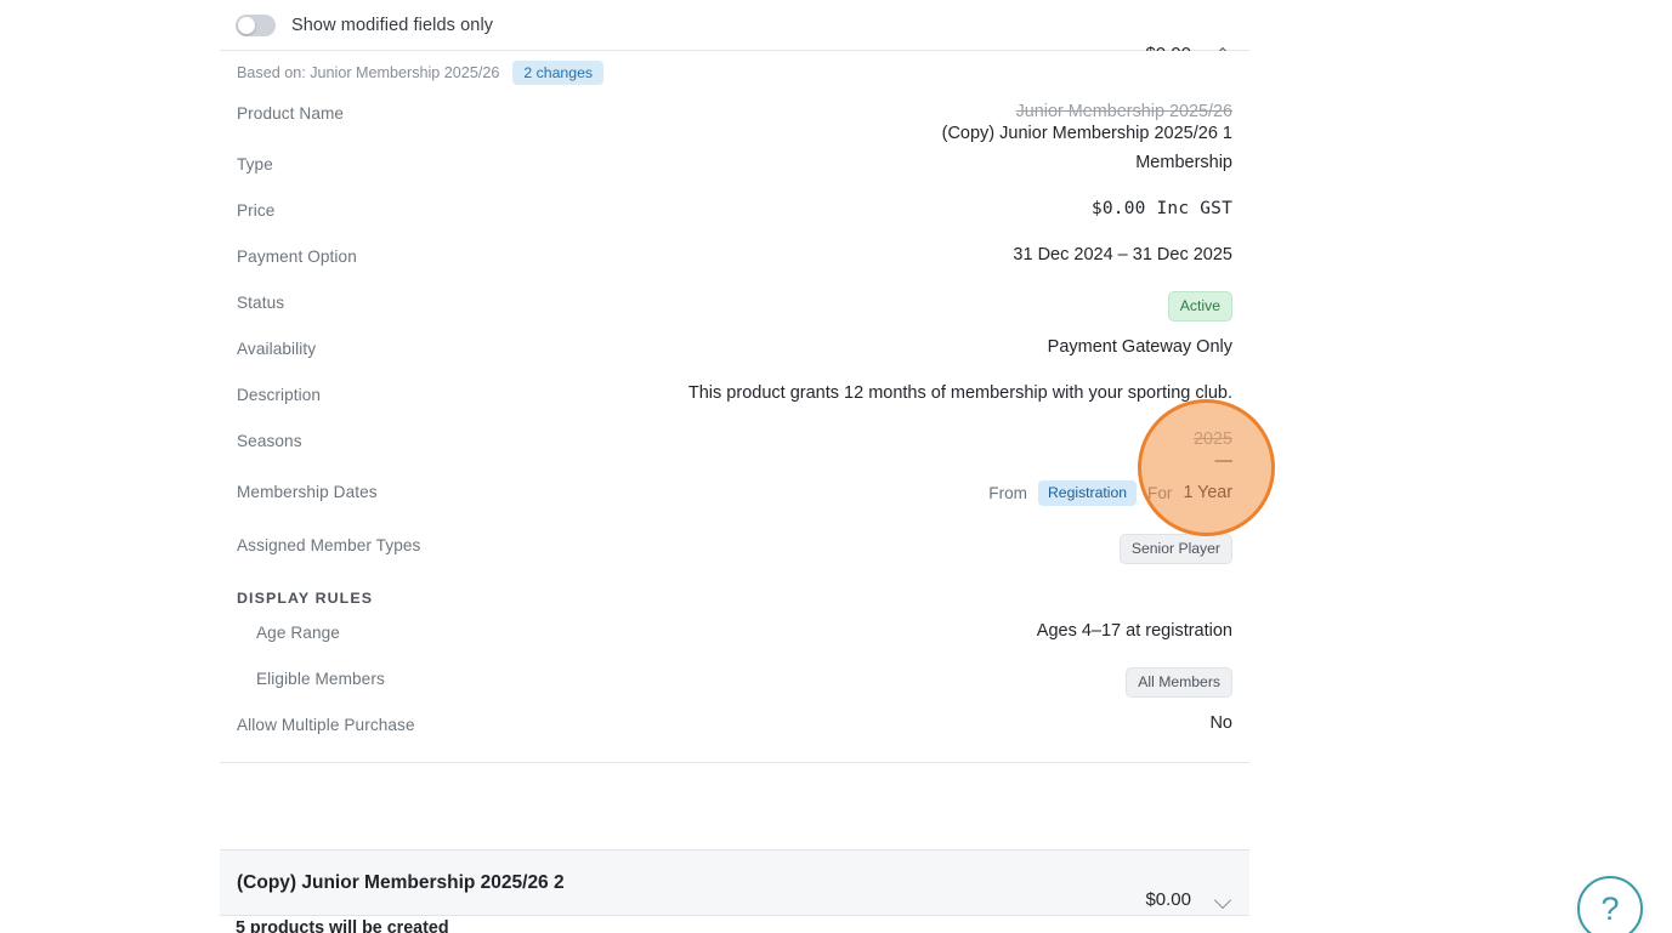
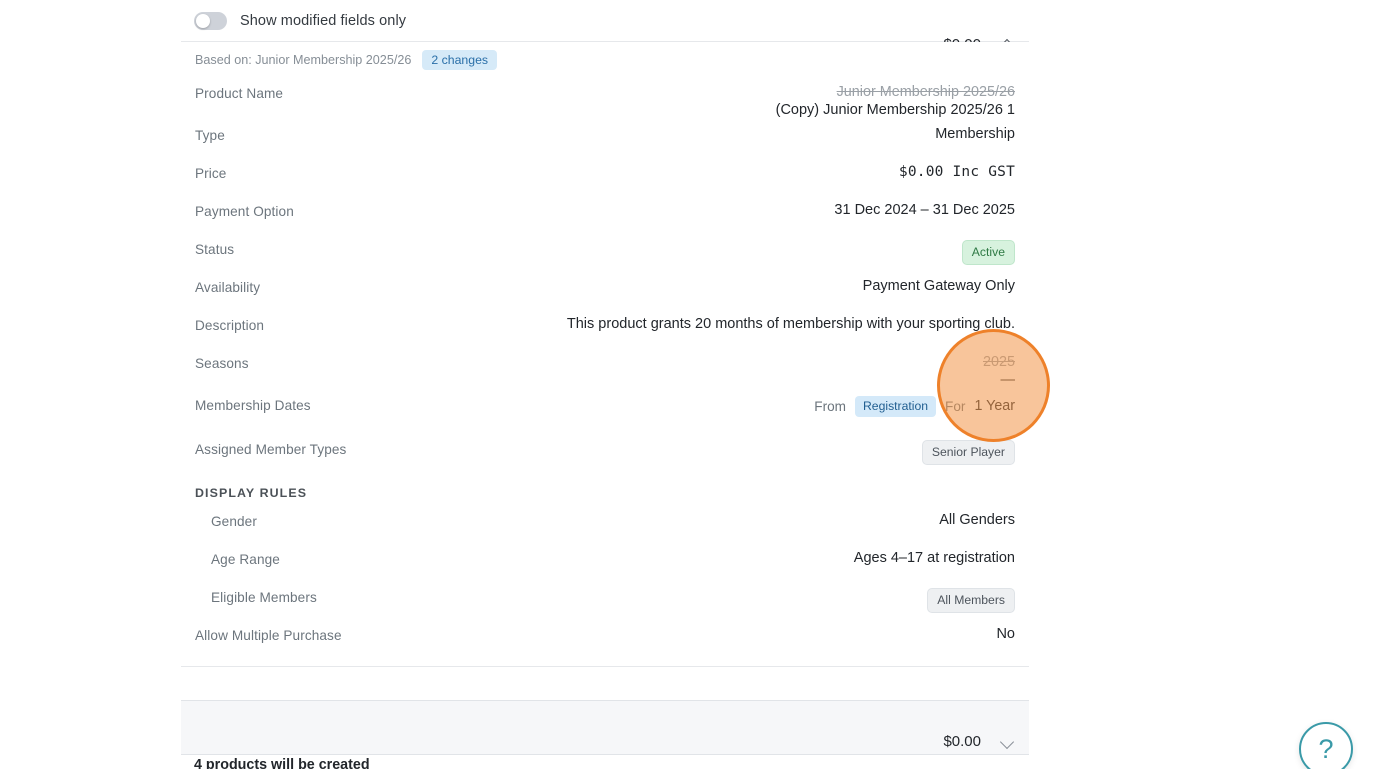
  Show modified fields only
  Based on: Junior Membership 2025/26
  2 changes
  Product Name
  Junior Membership 2025/26
  (Copy) Junior Membership 2025/26 1
  Type
  Membership
  Price
  $0.00 Inc GST
  Payment Option
  31 Dec 2024 – 31 Dec 2025
  Status
  Active
  Availability
  Payment Gateway Only
  Description
- This product grants 12 months of membership with your sporting club.
+ This product grants 20 months of membership with your sporting club.
  Seasons
  2025
  —
  Membership Dates
  From
  Registration
  For
  1 Year
  Assigned Member Types
  Senior Player
  DISPLAY RULES
+ Gender
+ All Genders
  Age Range
  Ages 4–17 at registration
  Eligible Members
  All Members
  Allow Multiple Purchase
  No
- (Copy) Junior Membership 2025/26 2
  $0.00
- 5 products will be created
+ 4 products will be created
  ?
